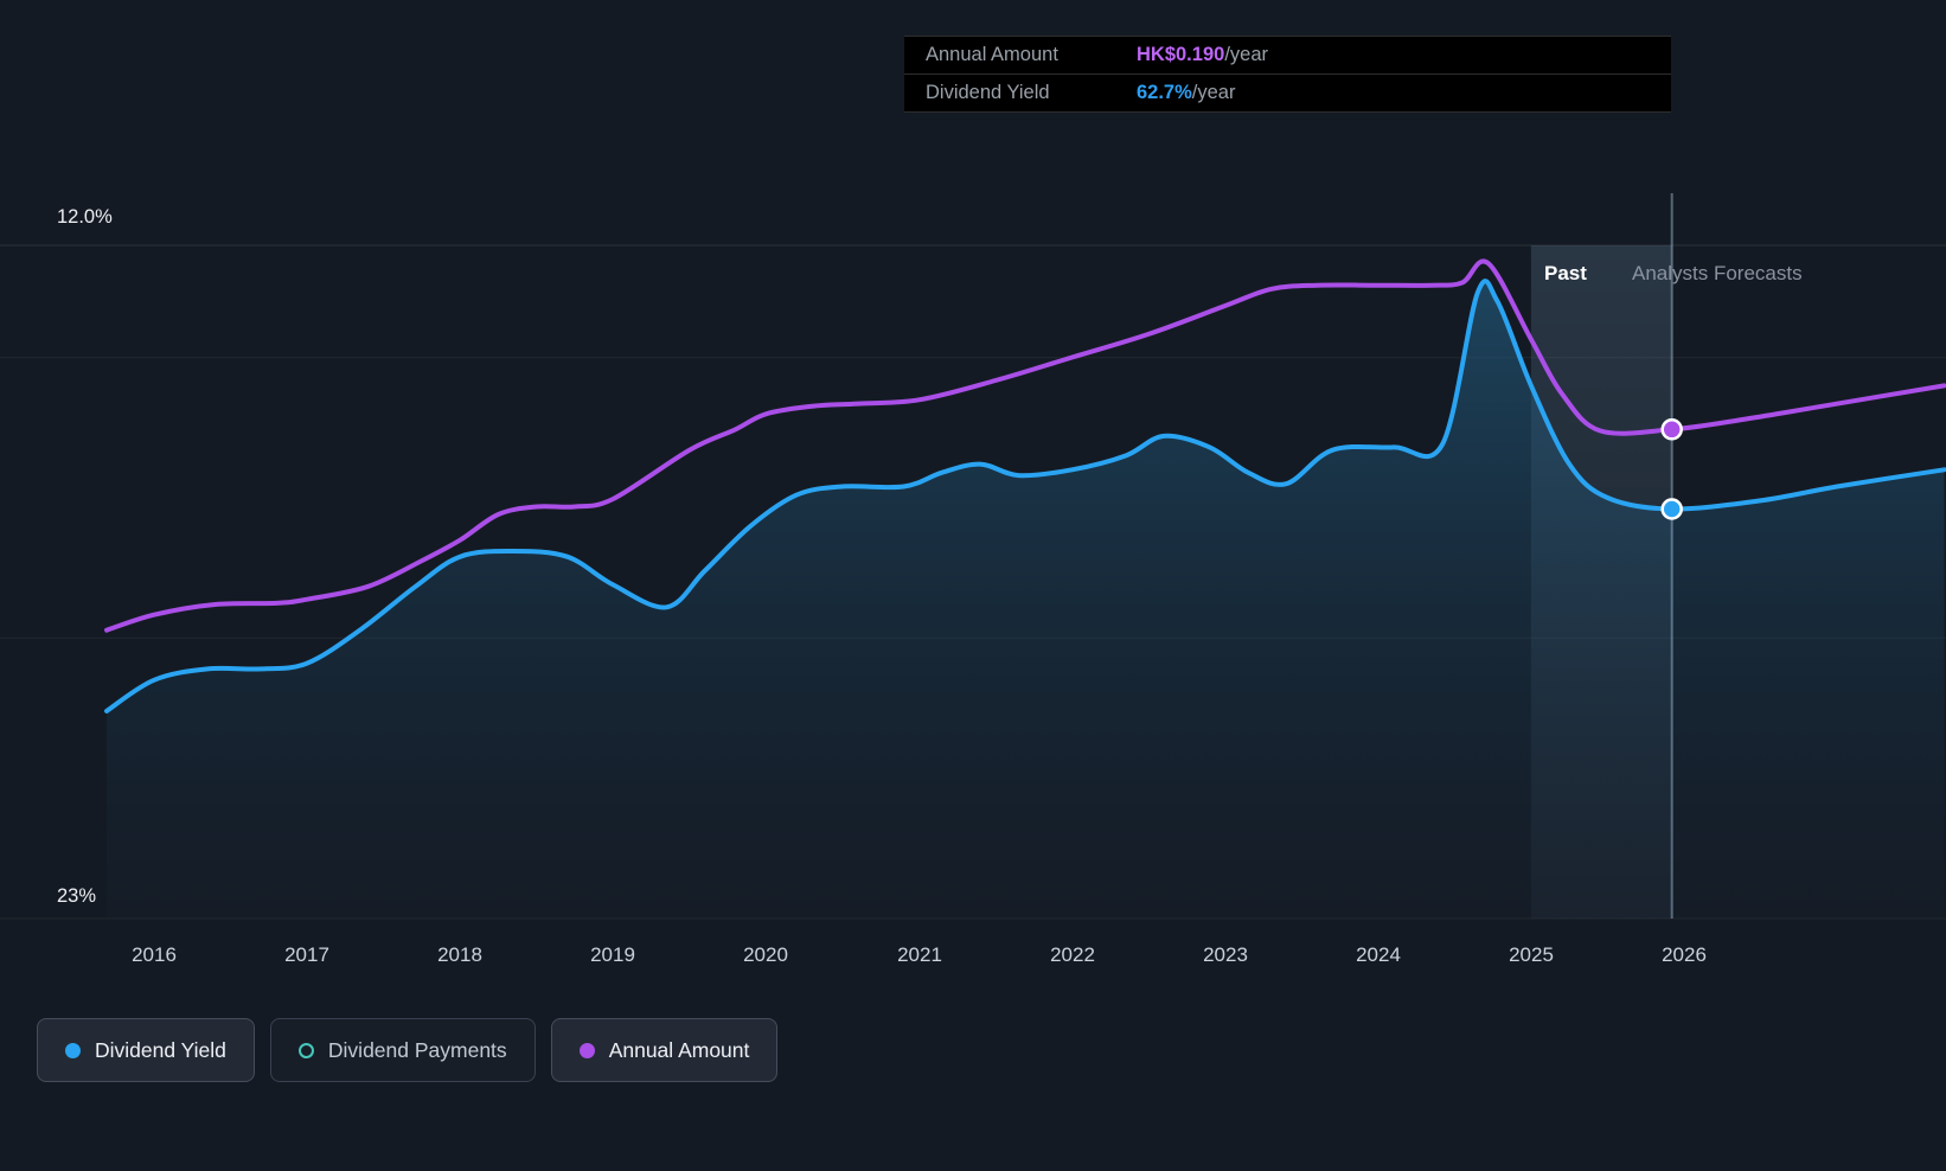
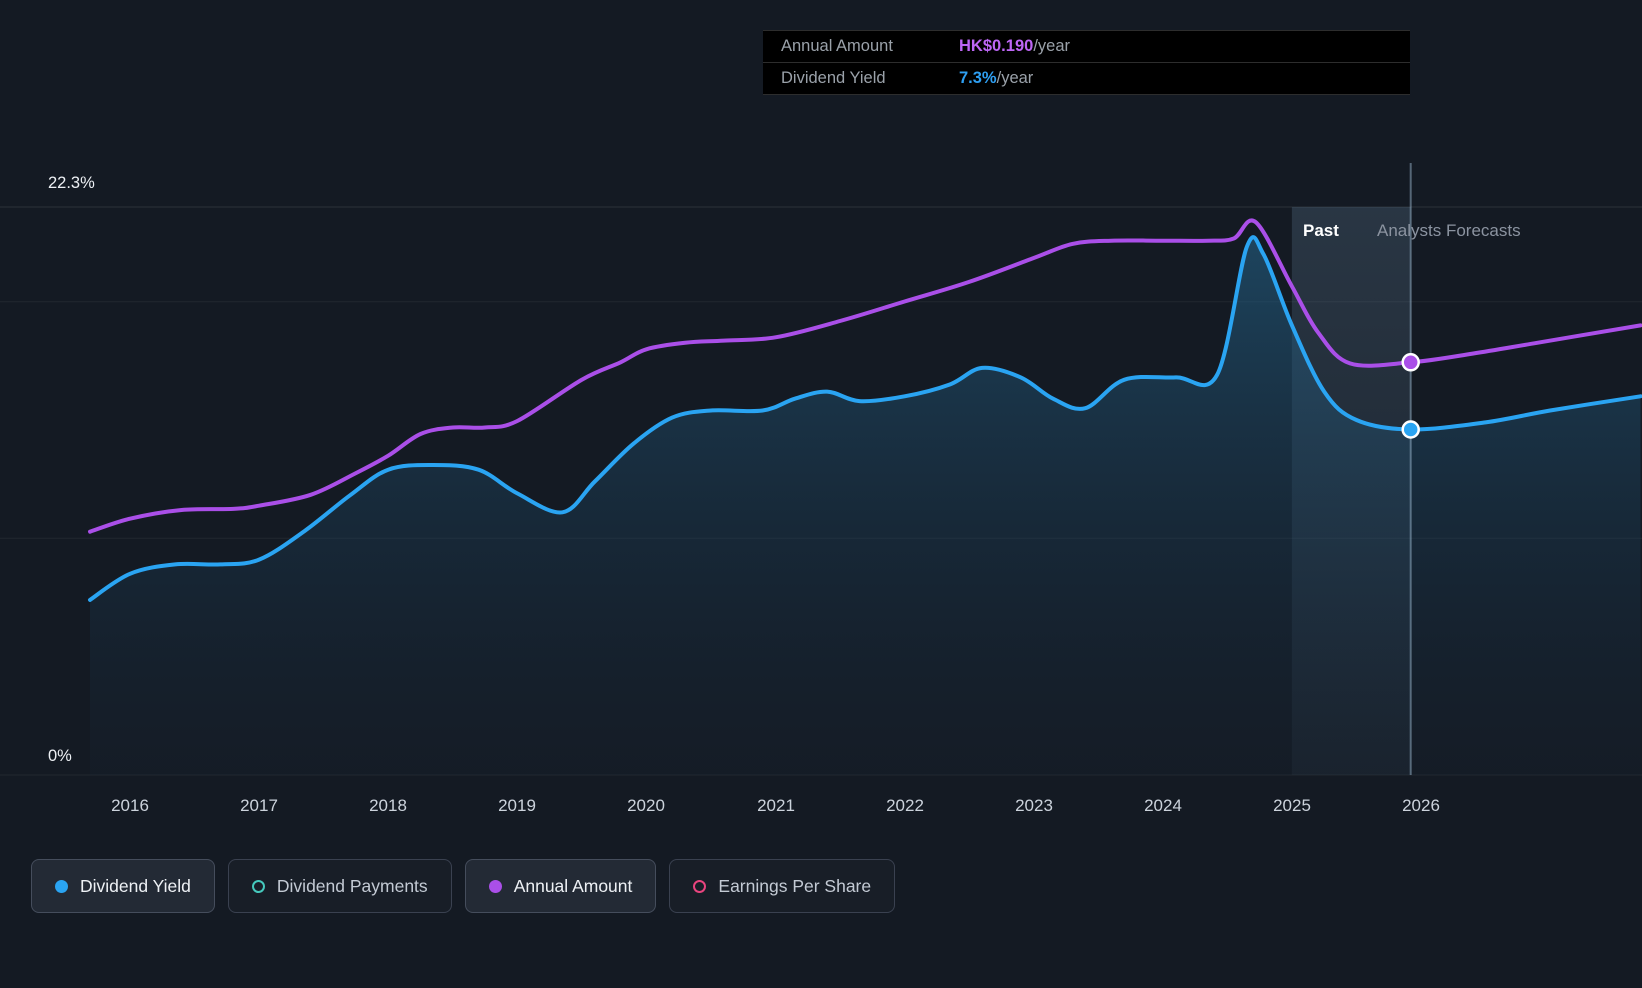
- 12.0%
+ 22.3%
- 23%
+ 0%
  Past
  Analysts Forecasts
  2016
  2017
  2018
  2019
  2020
  2021
  2022
  2023
  2024
  2025
  2026
  Annual Amount
  HK$0.190
  /year
  Dividend Yield
- 62.7%
+ 7.3%
  /year
  Dividend Yield
  Dividend Payments
  Annual Amount
+ Earnings Per Share
